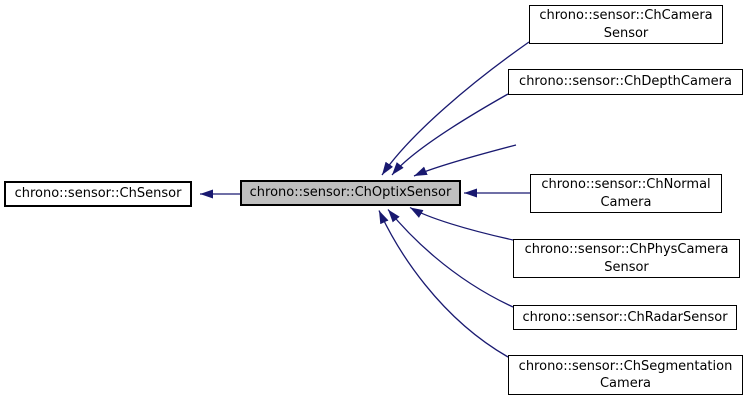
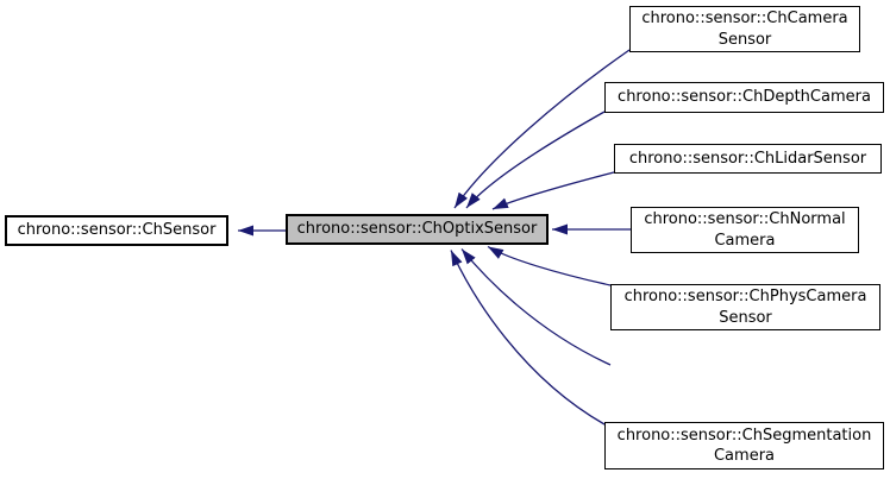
  chrono::sensor::ChSensor
  chrono::sensor::ChOptixSensor
  chrono::sensor::ChCamera
  Sensor
  chrono::sensor::ChDepthCamera
+ chrono::sensor::ChLidarSensor
  chrono::sensor::ChNormal
  Camera
  chrono::sensor::ChPhysCamera
  Sensor
- chrono::sensor::ChRadarSensor
  chrono::sensor::ChSegmentation
  Camera
